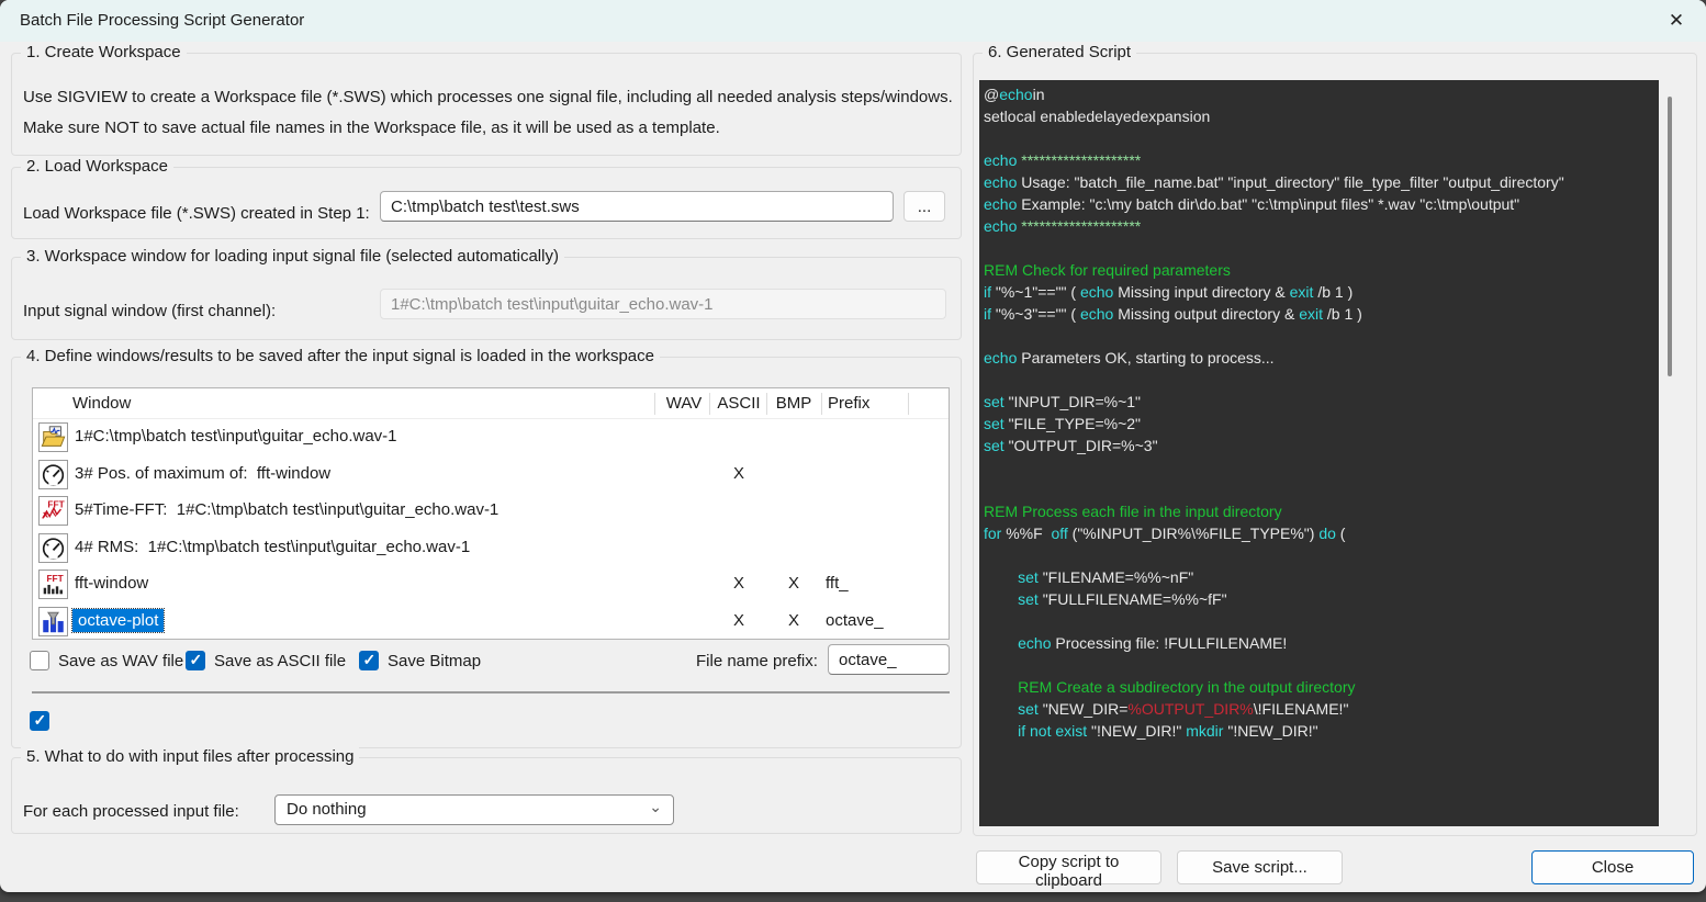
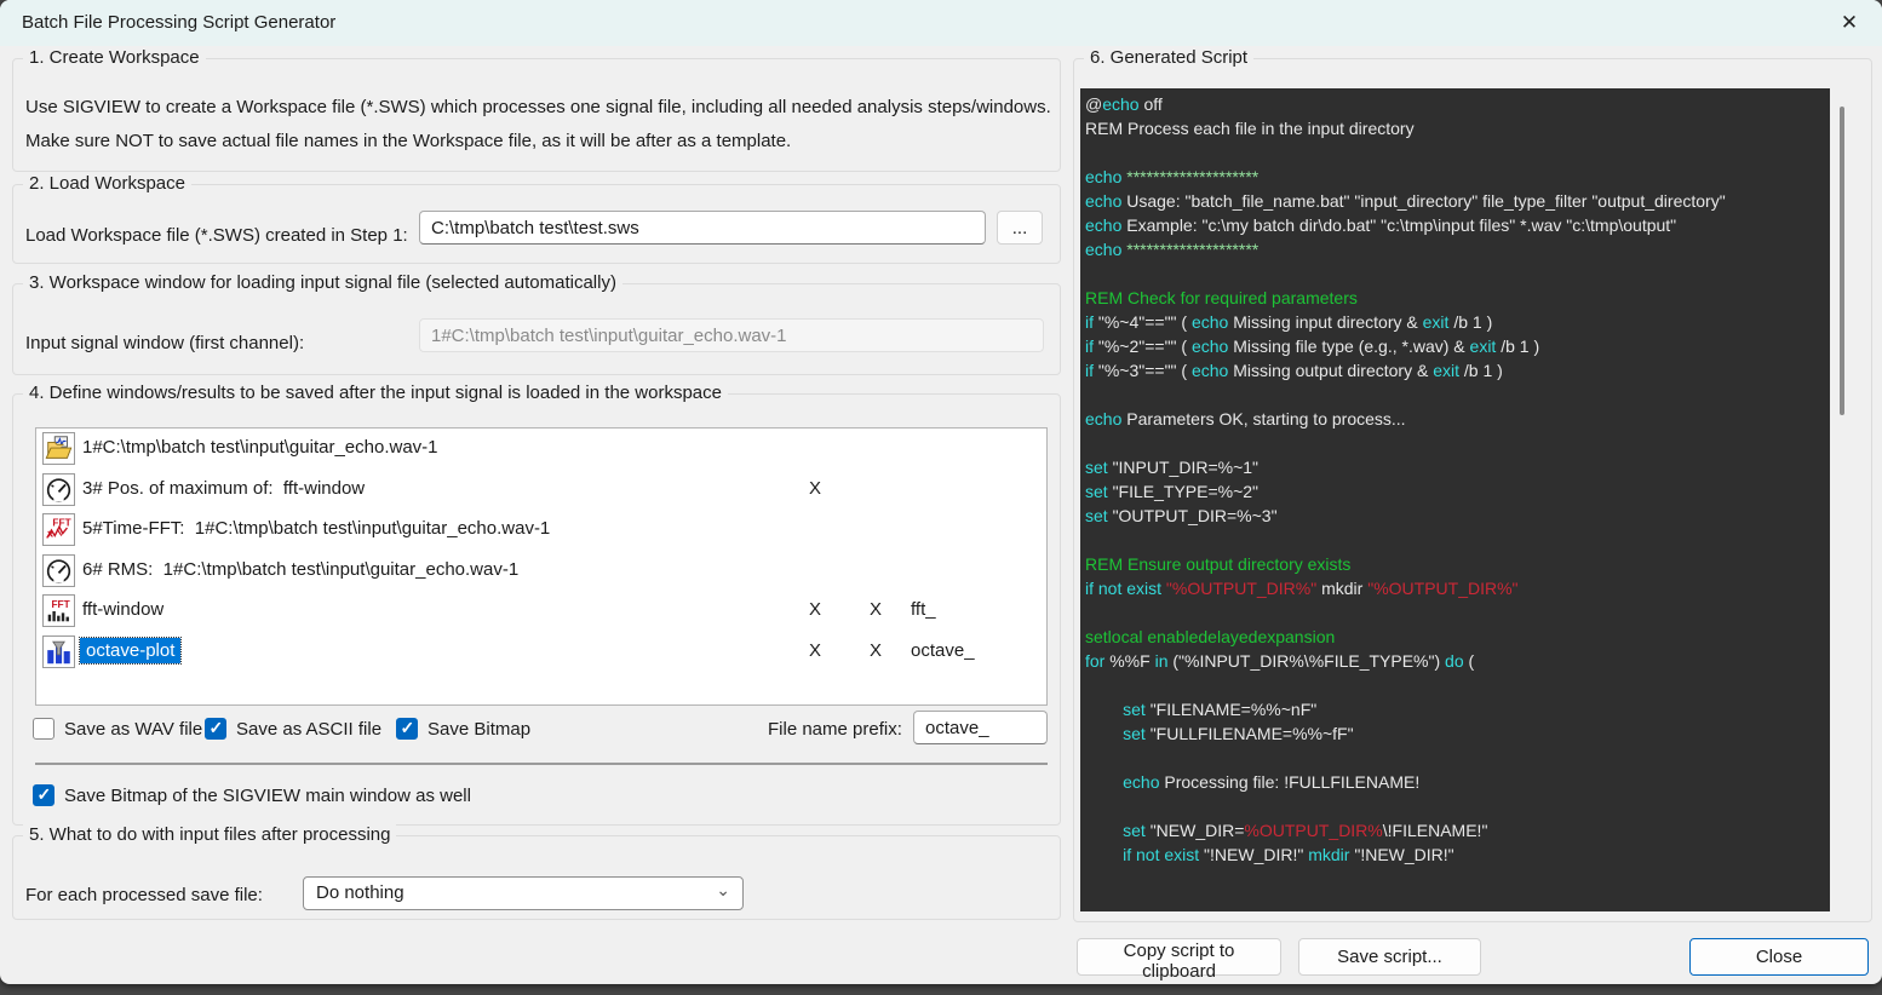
  Batch File Processing Script Generator
  ✕
  1. Create Workspace
  Use SIGVIEW to create a Workspace file (*.SWS) which processes one signal file, including all needed analysis steps/windows.
- Make sure NOT to save actual file names in the Workspace file, as it will be used as a template.
+ Make sure NOT to save actual file names in the Workspace file, as it will be after as a template.
  2. Load Workspace
  Load Workspace file (*.SWS) created in Step 1:
  C:\tmp\batch test\test.sws
  ...
  3. Workspace window for loading input signal file (selected automatically)
  Input signal window (first channel):
  1#C:\tmp\batch test\input\guitar_echo.wav-1
  4. Define windows/results to be saved after the input signal is loaded in the workspace
- Window
- WAV
- ASCII
- BMP
- Prefix
  1#C:\tmp\batch test\input\guitar_echo.wav-1
  3# Pos. of maximum of: fft-window
  X
  FFT
  5#Time-FFT: 1#C:\tmp\batch test\input\guitar_echo.wav-1
- 4# RMS: 1#C:\tmp\batch test\input\guitar_echo.wav-1
+ 6# RMS: 1#C:\tmp\batch test\input\guitar_echo.wav-1
  FFT
  fft-window
  X
  X
  fft_
  octave-plot
  X
  X
  octave_
  Save as WAV file
  Save as ASCII file
  Save Bitmap
  File name prefix:
  octave_
+ Save Bitmap of the SIGVIEW main window as well
  5. What to do with input files after processing
- For each processed input file:
+ For each processed save file:
  Do nothing
  ⌄
  6. Generated Script
- @echoin
+ @echo off
- setlocal enabledelayedexpansion
+ REM Process each file in the input directory
  echo ********************
  echo Usage: "batch_file_name.bat" "input_directory" file_type_filter "output_directory"
  echo Example: "c:\my batch dir\do.bat" "c:\tmp\input files" *.wav "c:\tmp\output"
  echo ********************
  REM Check for required parameters
- if "%~1"=="" ( echo Missing input directory & exit /b 1 )
+ if "%~4"=="" ( echo Missing input directory & exit /b 1 )
+ if "%~2"=="" ( echo Missing file type (e.g., *.wav) & exit /b 1 )
  if "%~3"=="" ( echo Missing output directory & exit /b 1 )
  echo Parameters OK, starting to process...
  set "INPUT_DIR=%~1"
  set "FILE_TYPE=%~2"
  set "OUTPUT_DIR=%~3"
+ REM Ensure output directory exists
+ if not exist "%OUTPUT_DIR%" mkdir "%OUTPUT_DIR%"
- REM Process each file in the input directory
+ setlocal enabledelayedexpansion
- for %%F off ("%INPUT_DIR%\%FILE_TYPE%") do (
+ for %%F in ("%INPUT_DIR%\%FILE_TYPE%") do (
  set "FILENAME=%%~nF"
  set "FULLFILENAME=%%~fF"
  echo Processing file: !FULLFILENAME!
- REM Create a subdirectory in the output directory
  set "NEW_DIR=%OUTPUT_DIR%\!FILENAME!"
  if not exist "!NEW_DIR!" mkdir "!NEW_DIR!"
  Copy script to clipboard
  Save script...
  Close
